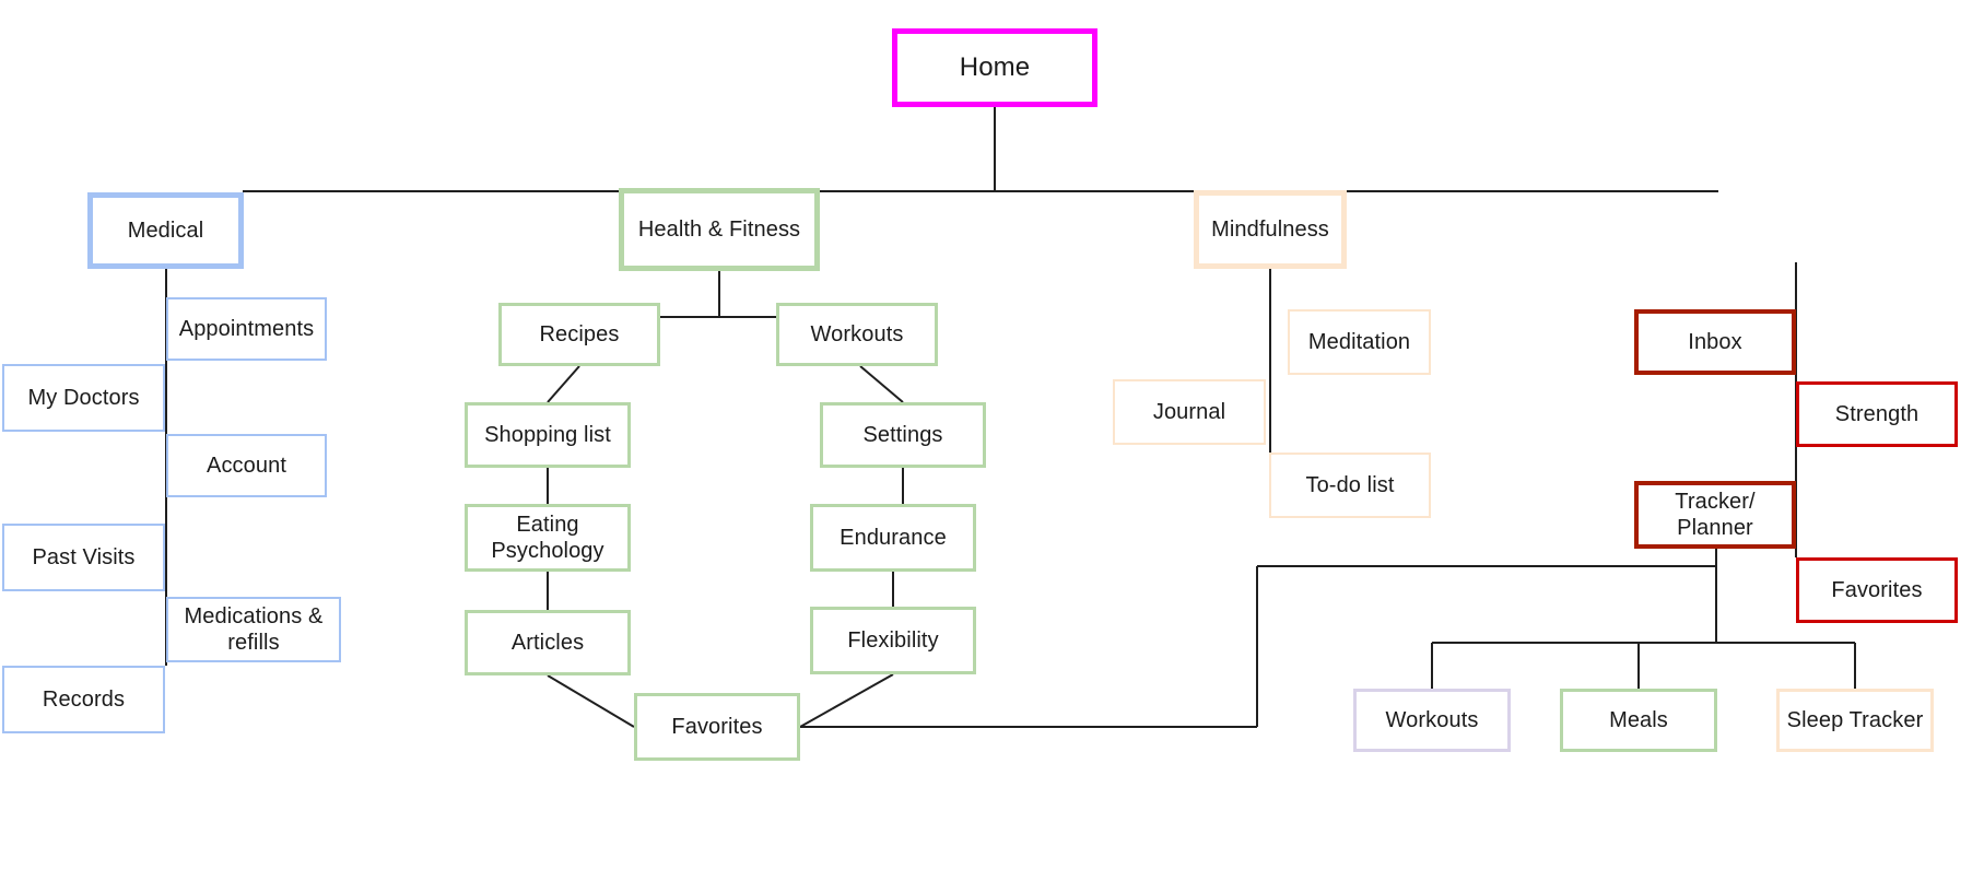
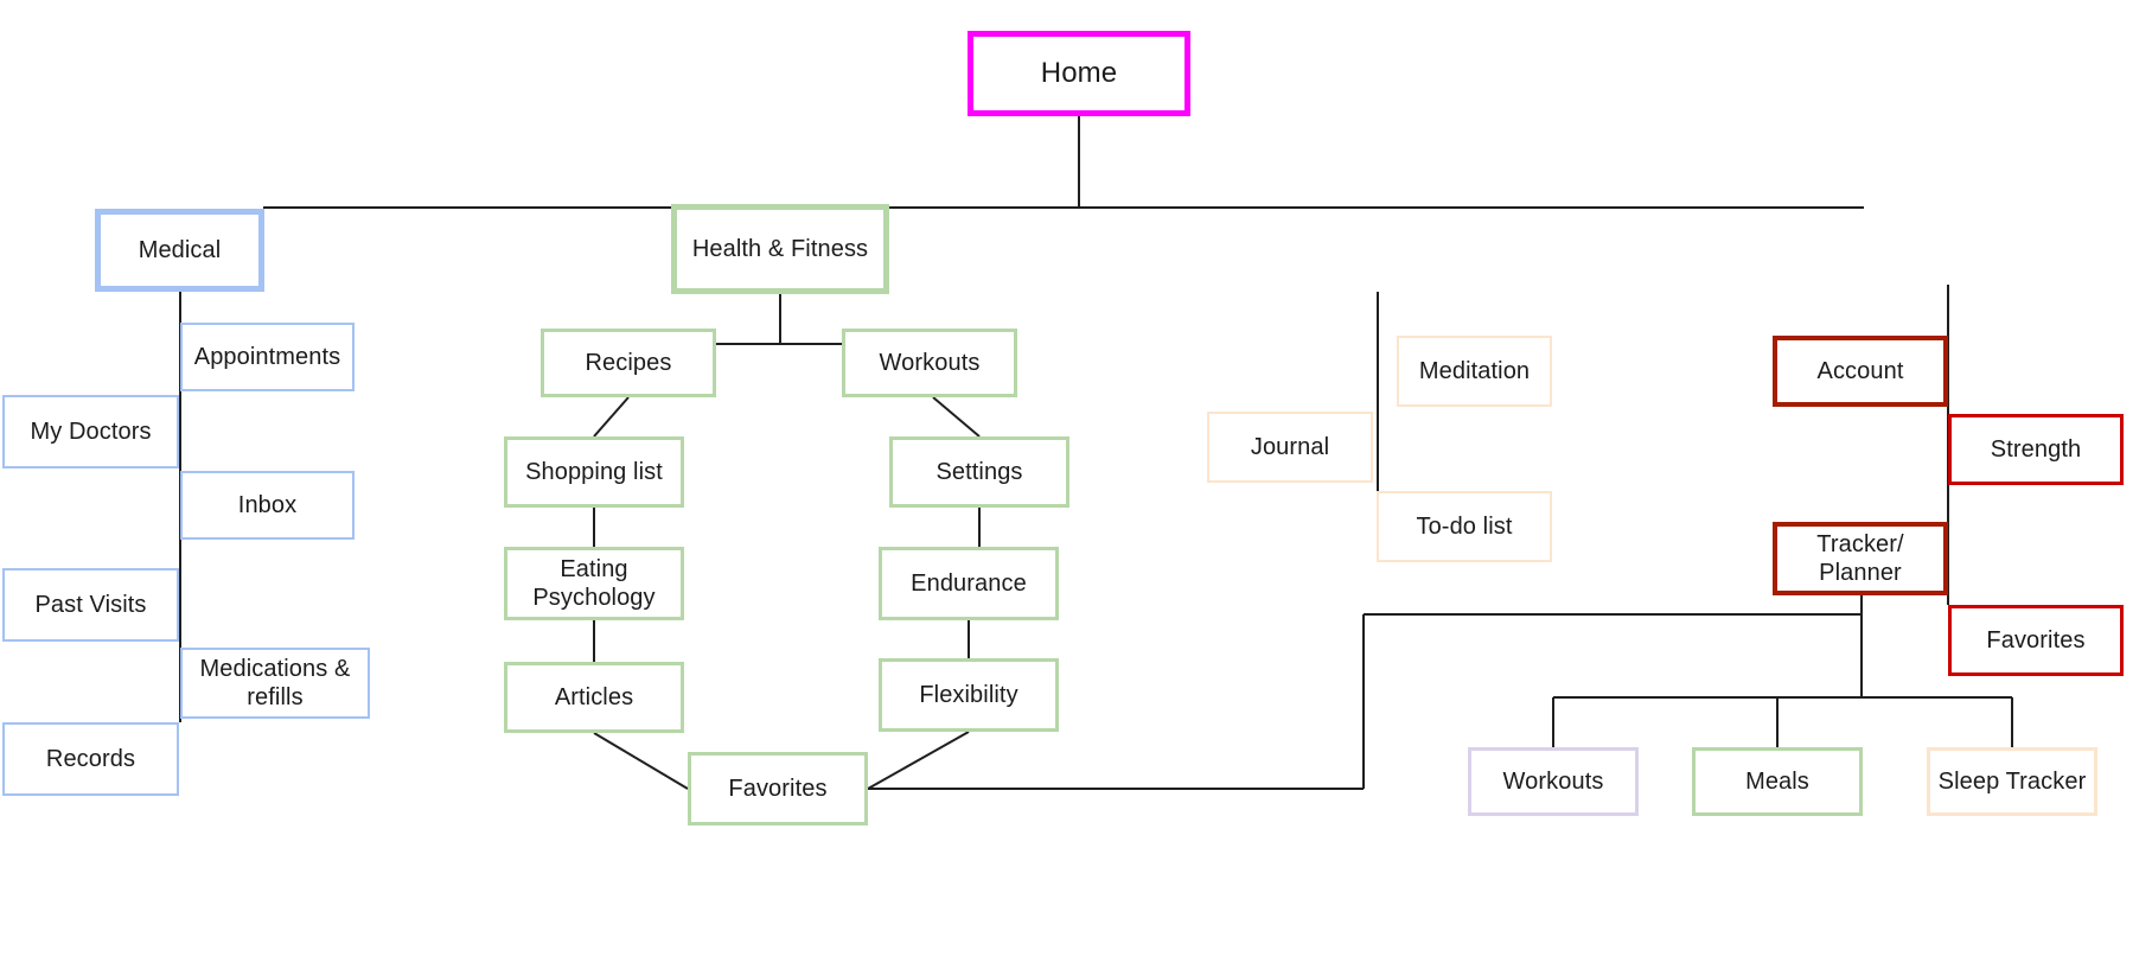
  Home
  Medical
  Appointments
  My Doctors
- Account
+ Inbox
  Past Visits
  Medications &
  refills
  Records
  Health & Fitness
  Recipes
  Workouts
  Shopping list
  Settings
  Eating
  Psychology
  Endurance
  Articles
  Flexibility
  Favorites
- Mindfulness
  Meditation
  Journal
  To-do list
- Inbox
+ Account
  Strength
  Tracker/
  Planner
  Favorites
  Workouts
  Meals
  Sleep Tracker
